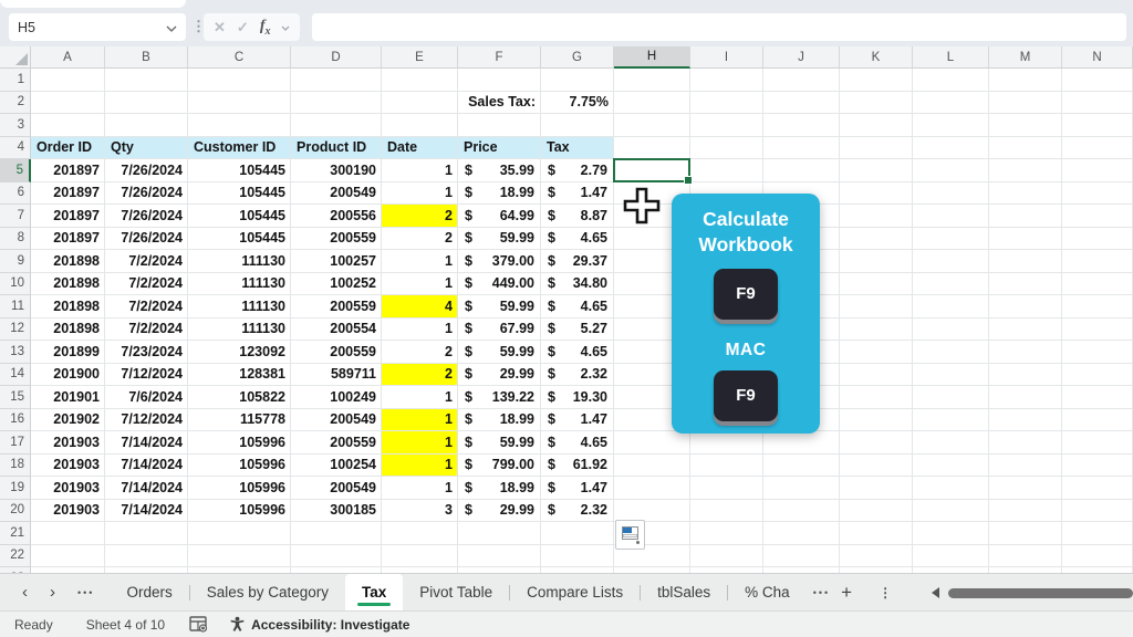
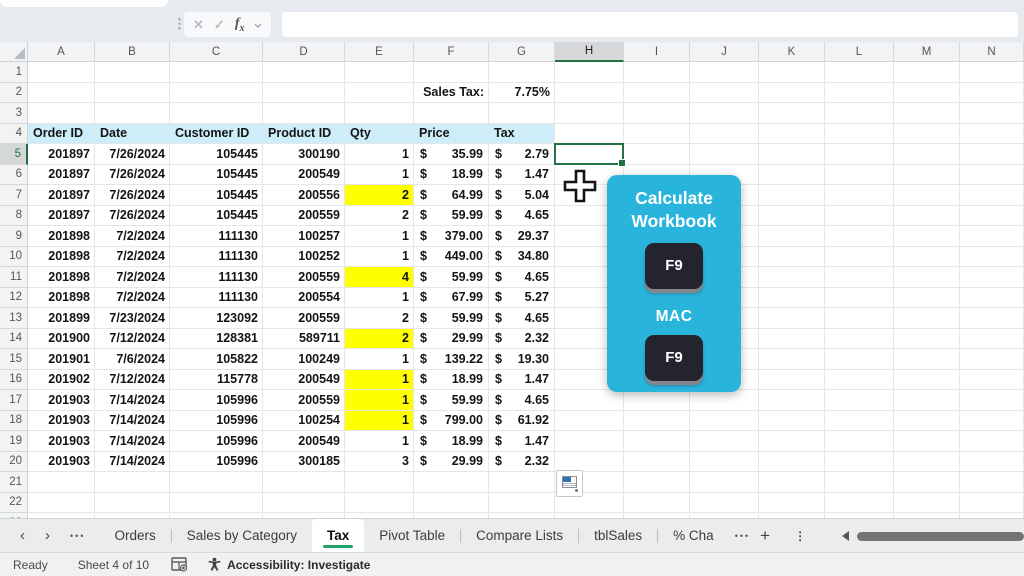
- H5
  ⋮
  ✕
  ✓
  fx
  A
  B
  C
  D
  E
  F
  G
  H
  I
  J
  K
  L
  M
  N
  1
  2
  Sales Tax:
  7.75%
  3
  4
  Order ID
- Qty
+ Date
  Customer ID
  Product ID
- Date
+ Qty
  Price
  Tax
  5
  201897
  7/26/2024
  105445
  300190
  1
  $
  35.99
  $
  2.79
  6
  201897
  7/26/2024
  105445
  200549
  1
  $
  18.99
  $
  1.47
  7
  201897
  7/26/2024
  105445
  200556
  2
  $
  64.99
  $
- 8.87
+ 5.04
  8
  201897
  7/26/2024
  105445
  200559
  2
  $
  59.99
  $
  4.65
  9
  201898
  7/2/2024
  111130
  100257
  1
  $
  379.00
  $
  29.37
  10
  201898
  7/2/2024
  111130
  100252
  1
  $
  449.00
  $
  34.80
  11
  201898
  7/2/2024
  111130
  200559
  4
  $
  59.99
  $
  4.65
  12
  201898
  7/2/2024
  111130
  200554
  1
  $
  67.99
  $
  5.27
  13
  201899
  7/23/2024
  123092
  200559
  2
  $
  59.99
  $
  4.65
  14
  201900
  7/12/2024
  128381
  589711
  2
  $
  29.99
  $
  2.32
  15
  201901
  7/6/2024
  105822
  100249
  1
  $
  139.22
  $
  19.30
  16
  201902
  7/12/2024
  115778
  200549
  1
  $
  18.99
  $
  1.47
  17
  201903
  7/14/2024
  105996
  200559
  1
  $
  59.99
  $
  4.65
  18
  201903
  7/14/2024
  105996
  100254
  1
  $
  799.00
  $
  61.92
  19
  201903
  7/14/2024
  105996
  200549
  1
  $
  18.99
  $
  1.47
  20
  201903
  7/14/2024
  105996
  300185
  3
  $
  29.99
  $
  2.32
  21
  22
  Calculate Workbook
  F9
  MAC
  F9
  ‹
  ›
  •••
  Orders
  Sales by Category
  Tax
  Pivot Table
  Compare Lists
  tblSales
  % Cha
  •••
  +
  ⋮
  Ready
  Sheet 4 of 10
  Accessibility: Investigate
